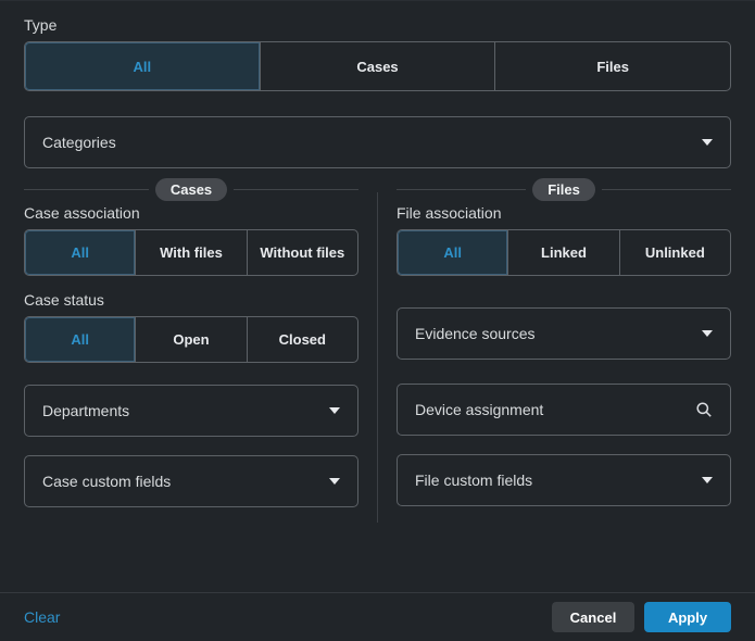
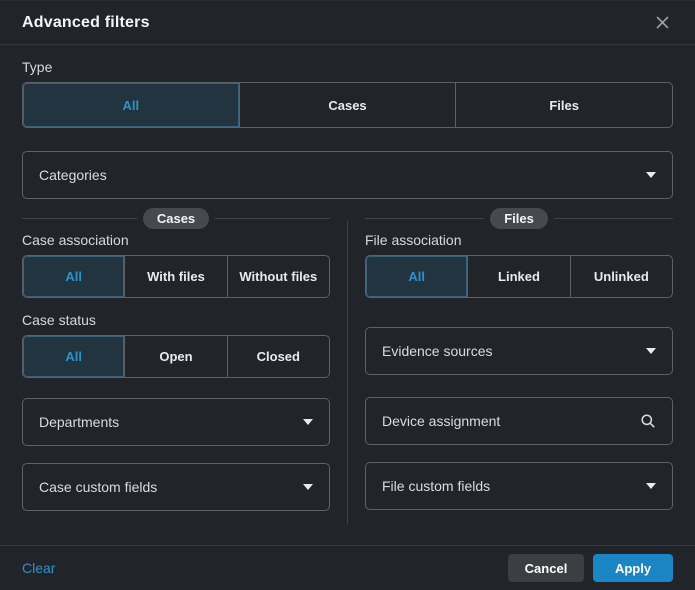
+ Advanced filters
  Type
  All
  Cases
  Files
  Categories
  Cases
  Files
  Case association
  All
  With files
  Without files
  Case status
  All
  Open
  Closed
  Departments
  Case custom fields
  File association
  All
  Linked
  Unlinked
  Evidence sources
  Device assignment
  File custom fields
  Clear
  Cancel
  Apply
